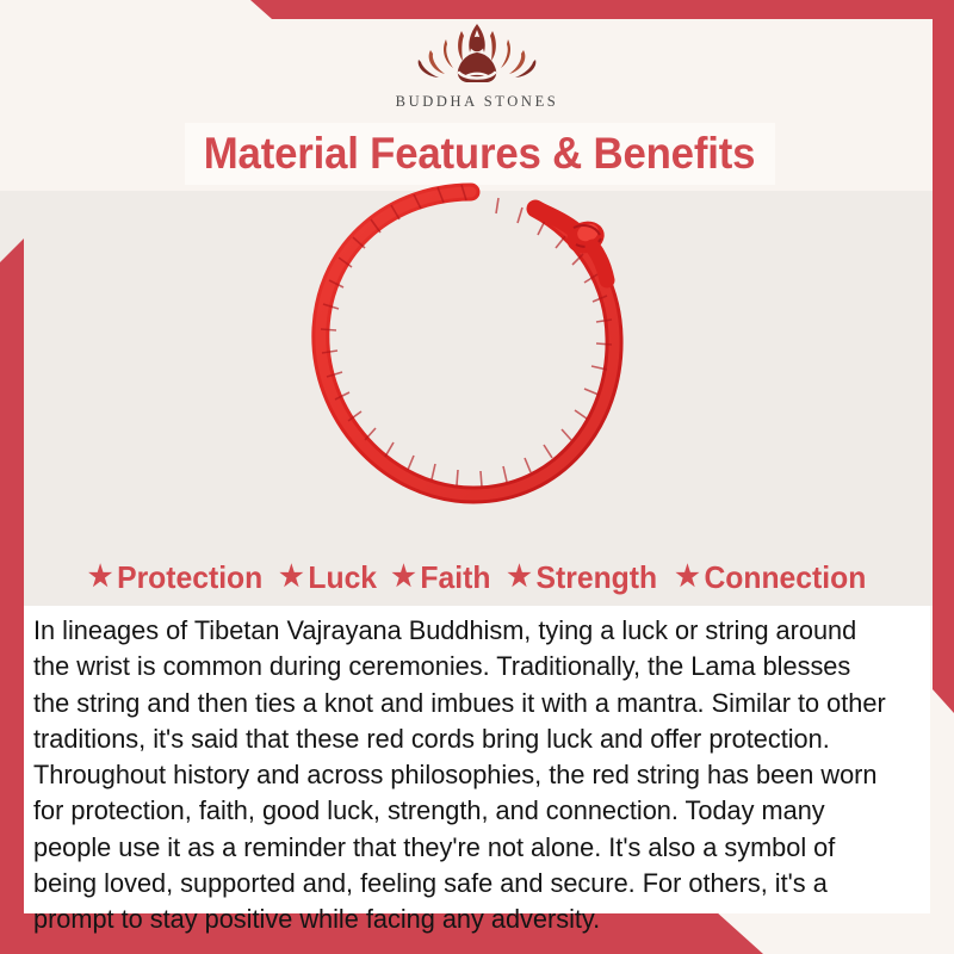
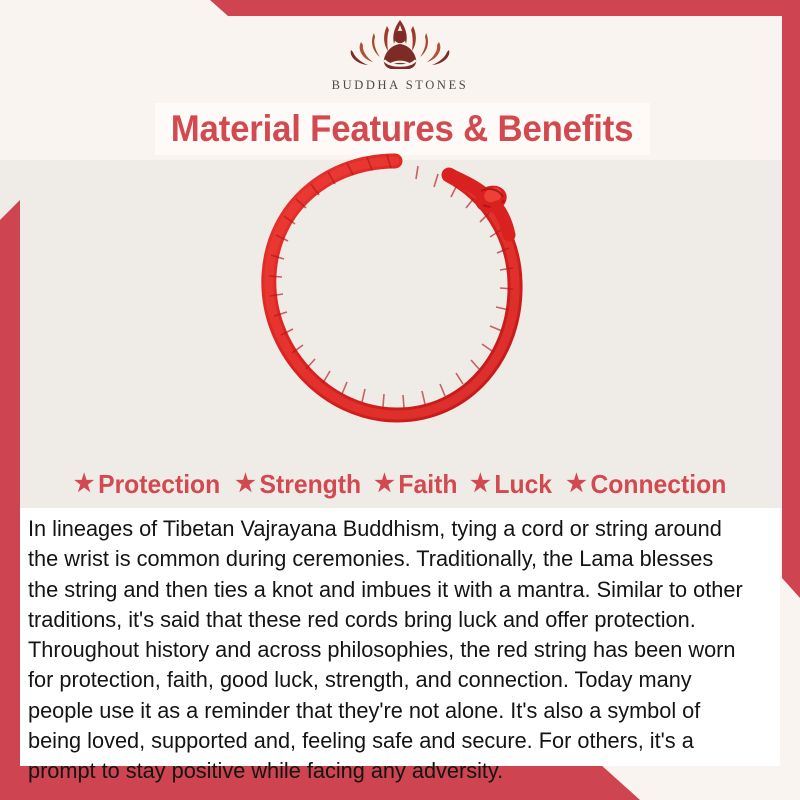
  BUDDHA STONES
  Material Features & Benefits
  ★
  Protection
  ★
- Luck
+ Strength
  ★
  Faith
  ★
- Strength
+ Luck
  ★
  Connection
- In lineages of Tibetan Vajrayana Buddhism, tying a luck or string around the wrist is common during ceremonies. Traditionally, the Lama blesses the string and then ties a knot and imbues it with a mantra. Similar to other traditions, it's said that these red cords bring luck and offer protection. Throughout history and across philosophies, the red string has been worn for protection, faith, good luck, strength, and connection. Today many people use it as a reminder that they're not alone. It's also a symbol of being loved, supported and, feeling safe and secure. For others, it's a prompt to stay positive while facing any adversity.
+ In lineages of Tibetan Vajrayana Buddhism, tying a cord or string around the wrist is common during ceremonies. Traditionally, the Lama blesses the string and then ties a knot and imbues it with a mantra. Similar to other traditions, it's said that these red cords bring luck and offer protection. Throughout history and across philosophies, the red string has been worn for protection, faith, good luck, strength, and connection. Today many people use it as a reminder that they're not alone. It's also a symbol of being loved, supported and, feeling safe and secure. For others, it's a prompt to stay positive while facing any adversity.
